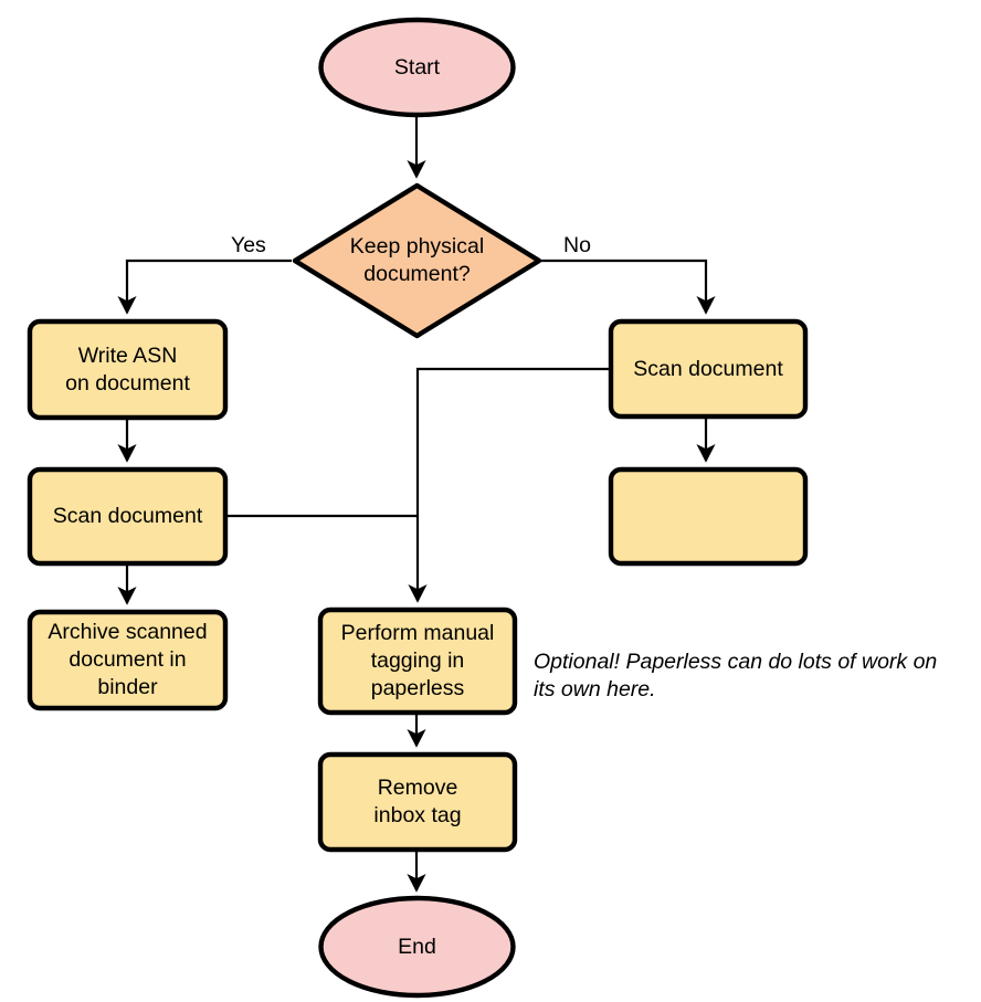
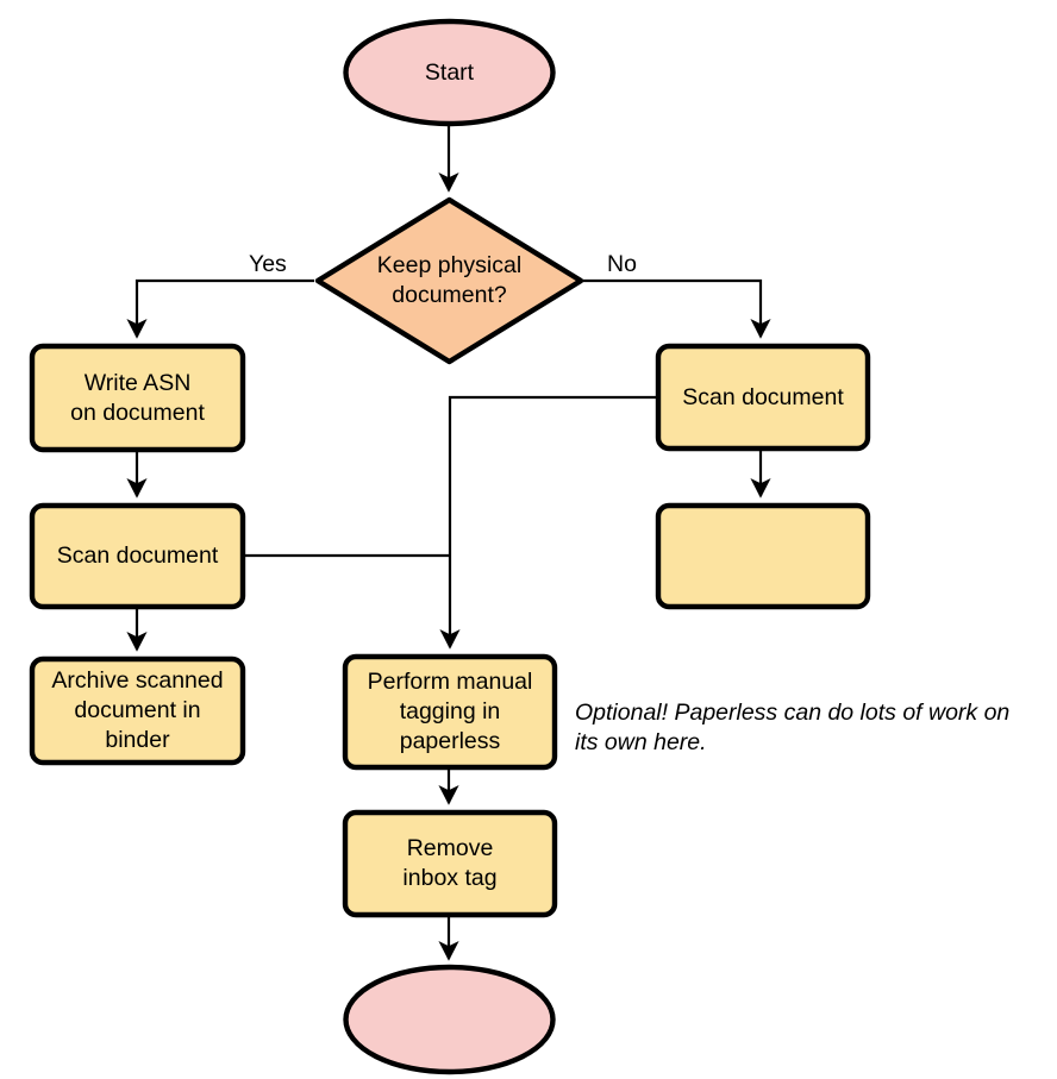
  Start
  Keep physical
  document?
  Write ASN
  on document
  Scan document
  Archive scanned
  document in
  binder
  Scan document
  Perform manual
  tagging in
  paperless
  Remove
  inbox tag
- End
  Yes
  No
  Optional! Paperless can do lots of work on
  its own here.
